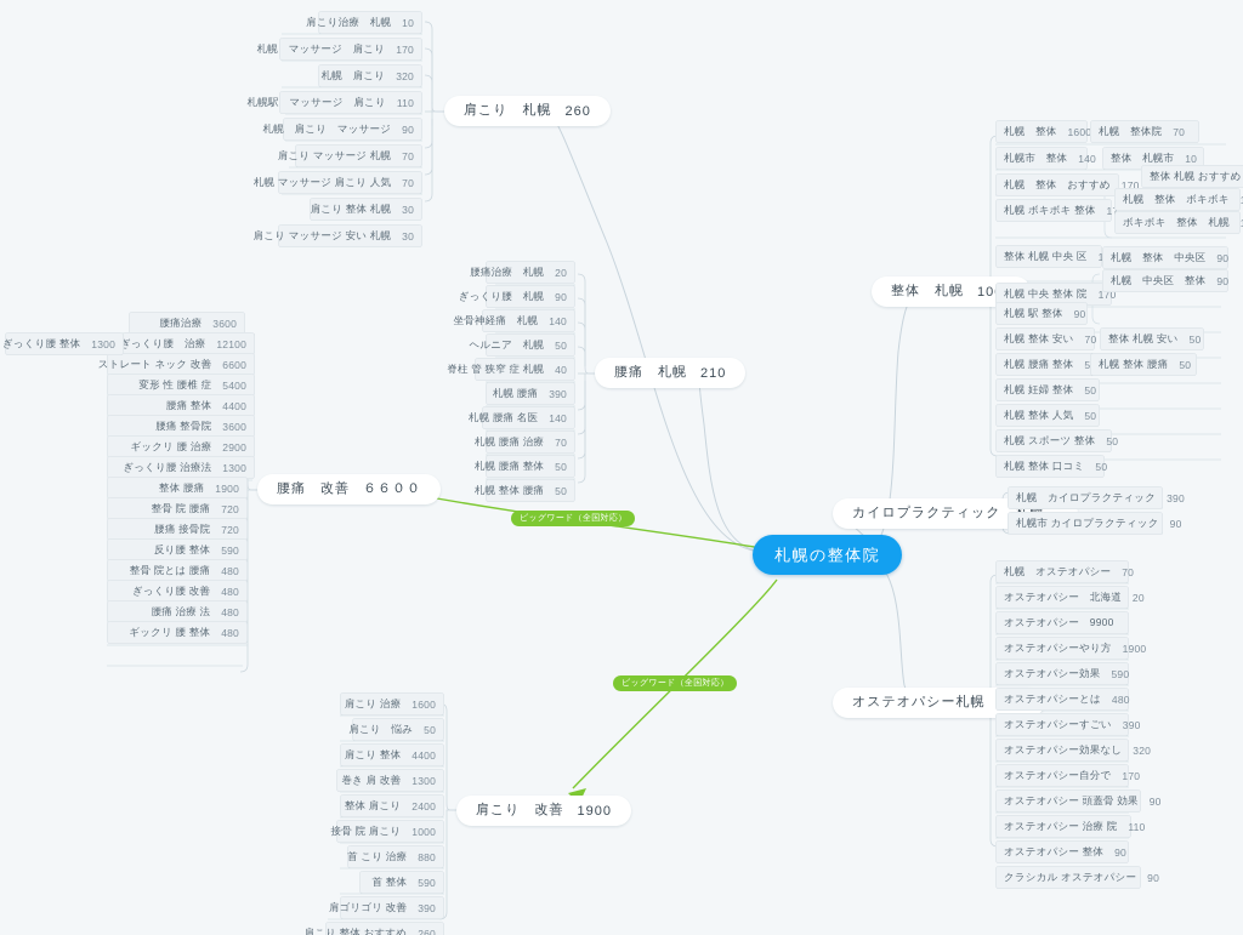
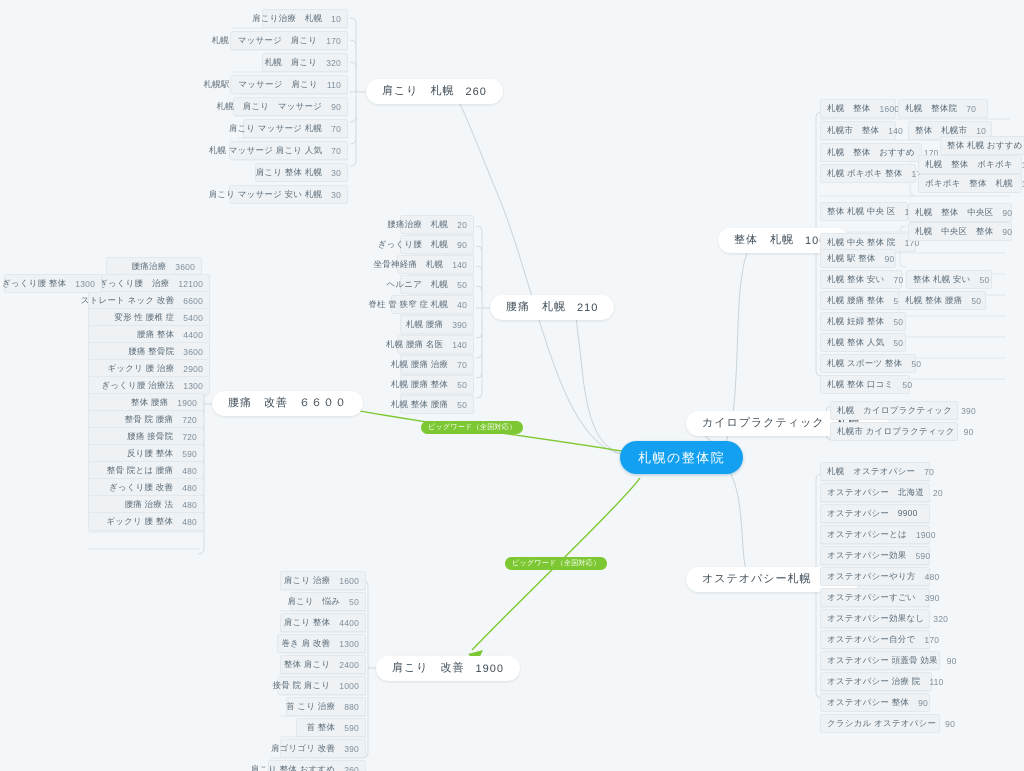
  札幌の整体院
  肩こり 札幌
  260
  腰痛 札幌
  210
  腰痛 改善
  ６６００
  肩こり 改善
  1900
  整体 札幌
  カイロプラクティック
  オステオパシー札幌
  肩こり治療 札幌
  10
  札幌 マッサージ 肩こり
  170
  札幌 肩こり
  320
  札幌駅 マッサージ 肩こり
  110
  札幌 肩こり マッサージ
  90
  肩こり マッサージ 札幌
  70
  札幌 マッサージ 肩こり 人気
  70
  肩こり 整体 札幌
  30
  肩こり マッサージ 安い 札幌
  30
  腰痛治療 札幌
  20
  ぎっくり腰 札幌
  90
  坐骨神経痛 札幌
  140
  ヘルニア 札幌
  50
  脊柱 管 狭窄 症 札幌
  40
  札幌 腰痛
  390
  札幌 腰痛 名医
  140
  札幌 腰痛 治療
  70
  札幌 腰痛 整体
  50
  札幌 整体 腰痛
  50
  腰痛治療
  3600
  ぎっくり腰 治療
  12100
  ストレート ネック 改善
  6600
  変形 性 腰椎 症
  5400
  腰痛 整体
  4400
  腰痛 整骨院
  3600
  ギックリ 腰 治療
  2900
  ぎっくり腰 治療法
  1300
  整体 腰痛
  1900
  整骨 院 腰痛
  720
  腰痛 接骨院
  720
  反り腰 整体
  590
  整骨 院とは 腰痛
  480
  ぎっくり腰 改善
  480
  腰痛 治療 法
  480
  ギックリ 腰 整体
  480
  ぎっくり腰 整体
  1300
  肩こり 治療
  1600
  肩こり 悩み
  50
  肩こり 整体
  4400
  巻き 肩 改善
  1300
  整体 肩こり
  2400
  接骨 院 肩こり
  1000
  首 こり 治療
  880
  首 整体
  590
  肩ゴリゴリ 改善
  390
  肩こり 整体 おすすめ
  260
  札幌 整体
  1600
  札幌市 整体
  140
  札幌 整体 おすすめ
  170
  札幌 ボキボキ 整体
  整体 札幌 中央 区
  札幌 中央 整体 院
  170
  札幌 駅 整体
  90
  札幌 整体 安い
  70
  札幌 腰痛 整体
  札幌 妊婦 整体
  50
  札幌 整体 人気
  50
  札幌 スポーツ 整体
  50
  札幌 整体 口コミ
  50
  札幌 整体院
  70
  整体 札幌市
  10
  整体 札幌 おすすめ
  札幌 整体 ボキボキ
  ボキボキ 整体 札幌
  札幌 整体 中央区
  90
  札幌 中央区 整体
  90
  整体 札幌 安い
  50
  札幌 整体 腰痛
  50
  札幌 カイロプラクティック
  390
  札幌市 カイロプラクティック
  90
  札幌 オステオパシー
  70
  オステオパシー 北海道
  20
  オステオパシー 9900
- オステオパシーやり方
+ オステオパシーとは
  1900
  オステオパシー効果
  590
- オステオパシーとは
+ オステオパシーやり方
  480
  オステオパシーすごい
  390
  オステオパシー効果なし
  320
  オステオパシー自分で
  170
  オステオパシー 頭蓋骨 効果
  90
  オステオパシー 治療 院
  110
  オステオパシー 整体
  90
  クラシカル オステオパシー
  90
